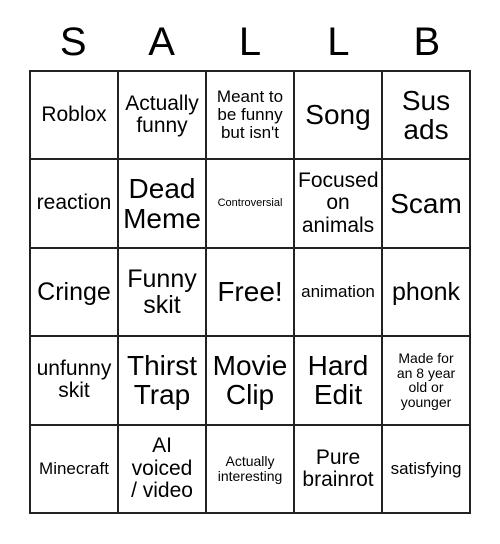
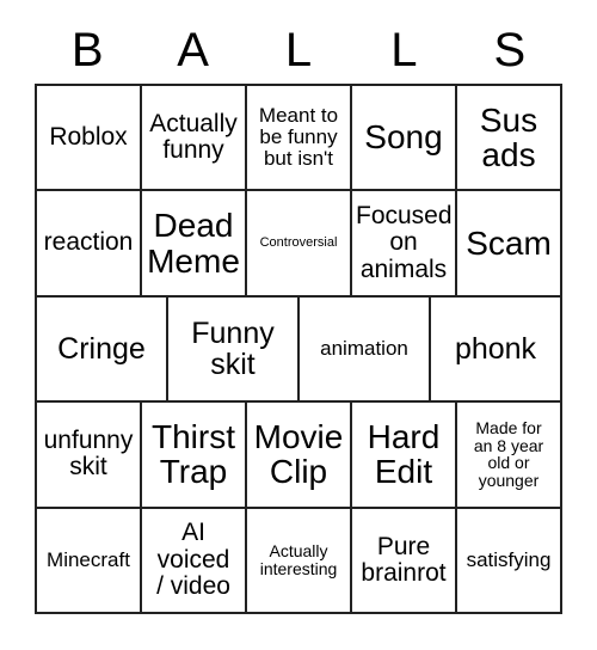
- S
+ B
  A
  L
  L
- B
+ S
  Roblox
  Actually
  funny
  Meant to
  be funny
  but isn't
  Song
  Sus
  ads
  reaction
  Dead
  Meme
  Controversial
  Focused
  on
  animals
  Scam
  Cringe
  Funny
  skit
- Free!
  animation
  phonk
  unfunny
  skit
  Thirst
  Trap
  Movie
  Clip
  Hard
  Edit
  Made for
  an 8 year
  old or
  younger
  Minecraft
  AI
  voiced
  / video
  Actually
  interesting
  Pure
  brainrot
  satisfying
